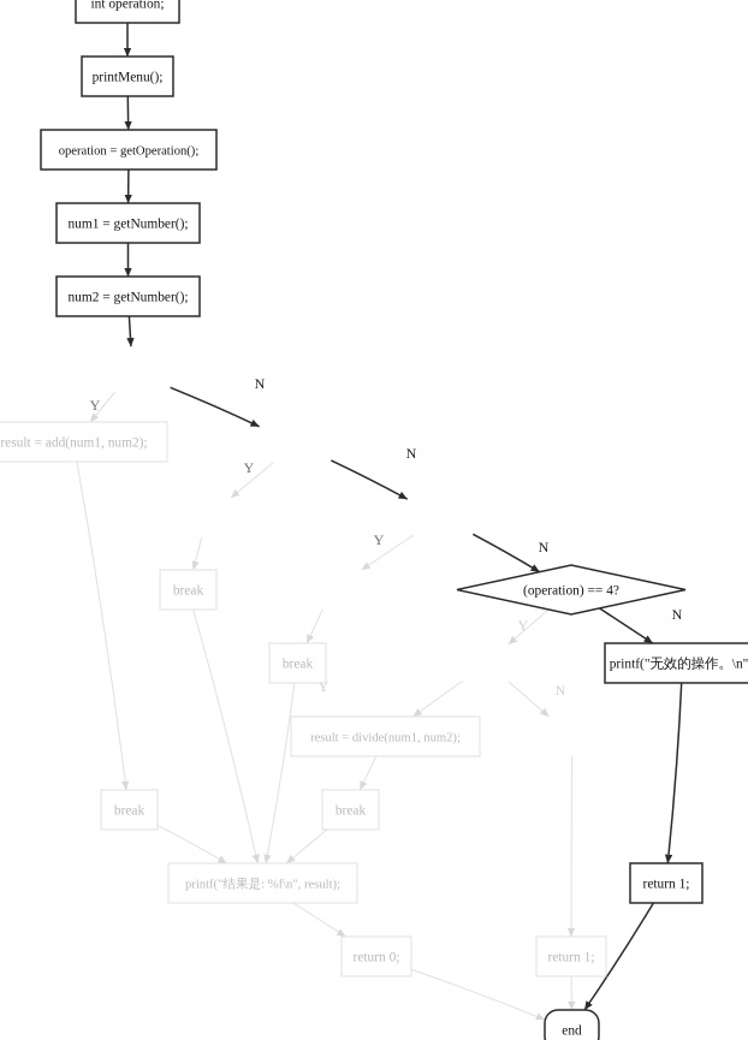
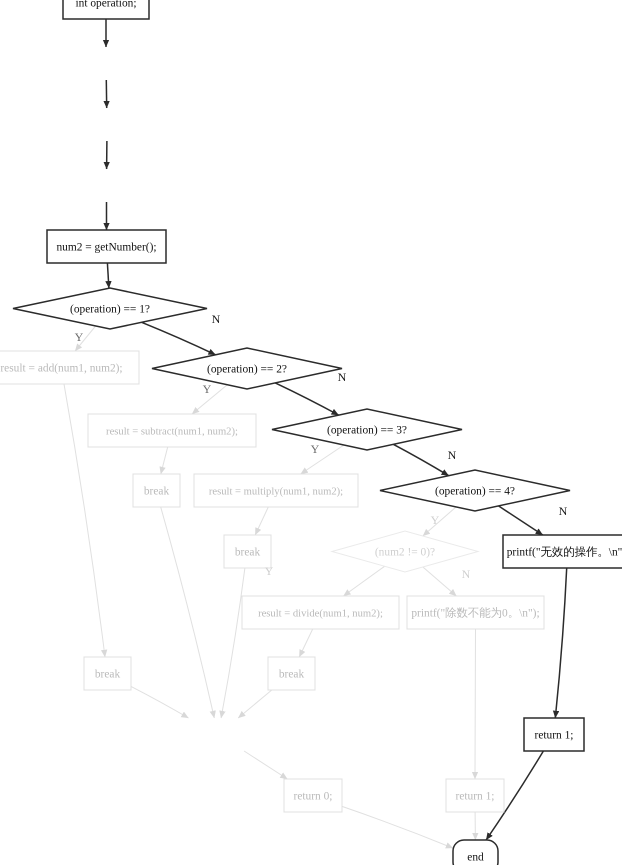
  int operation;
- printMenu();
- operation = getOperation();
- num1 = getNumber();
  num2 = getNumber();
+ (operation) == 1?
  result = add(num1, num2);
+ (operation) == 2?
+ result = subtract(num1, num2);
+ (operation) == 3?
  break
+ result = multiply(num1, num2);
  (operation) == 4?
  break
+ (num2 != 0)?
  printf("无效的操作。\n"
  result = divide(num1, num2);
+ printf("除数不能为0。\n");
  break
  break
- printf("结果是: %f\n", result);
  return 1;
  return 0;
  return 1;
  end
  Y
  N
  Y
  N
  Y
  N
  Y
  N
  Y
  N
